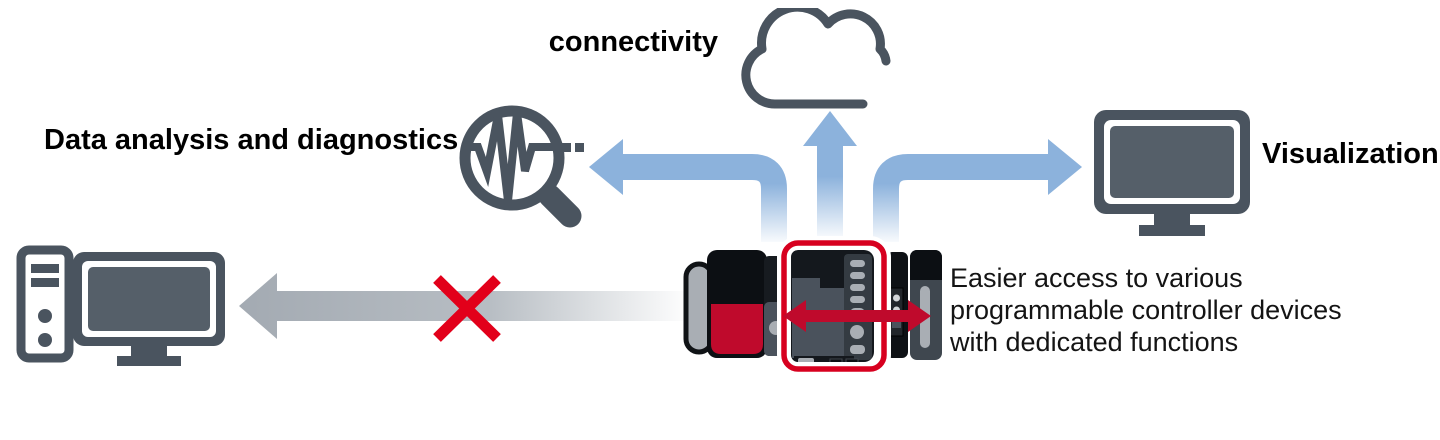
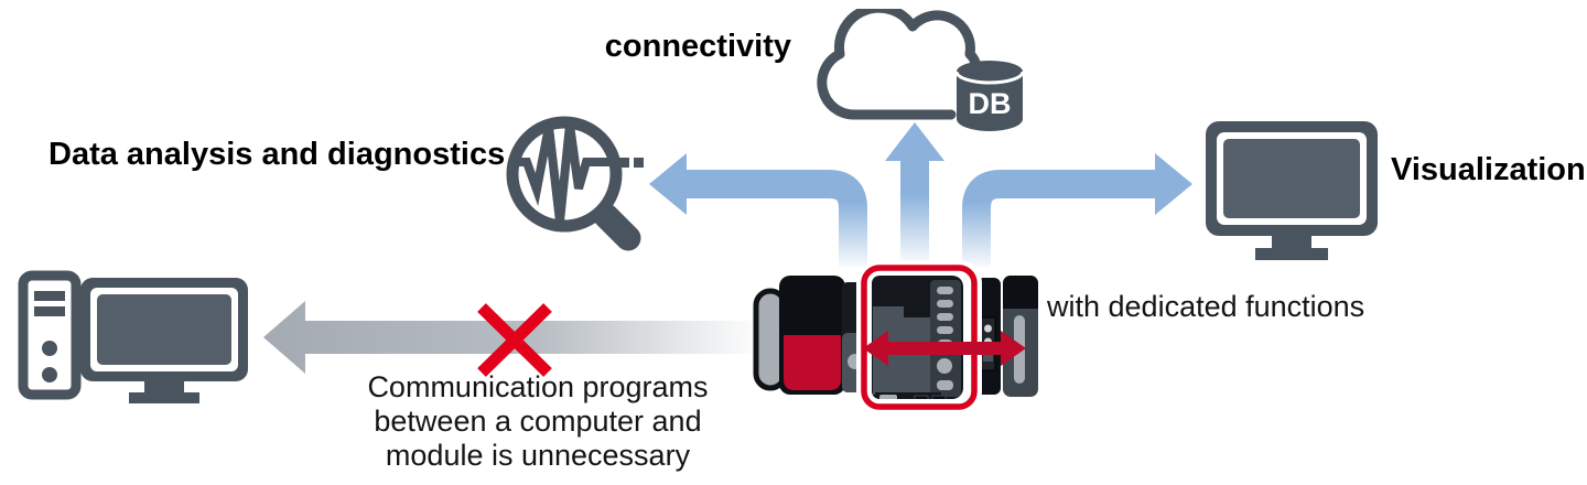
+ DB
  connectivity
  Data analysis and diagnostics
  Visualization
- Easier access to various
- programmable controller devices
  with dedicated functions
+ Communication programs
+ between a computer and
+ module is unnecessary
